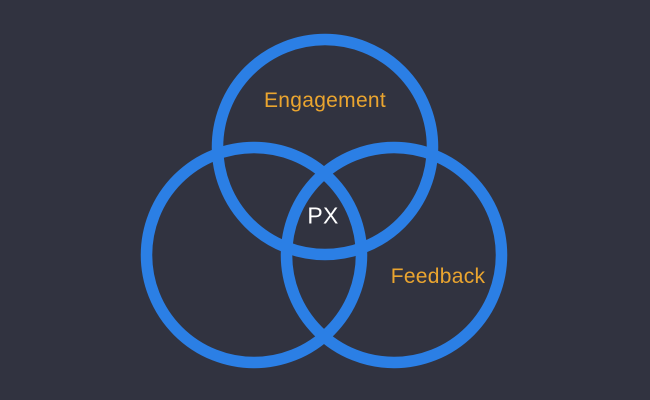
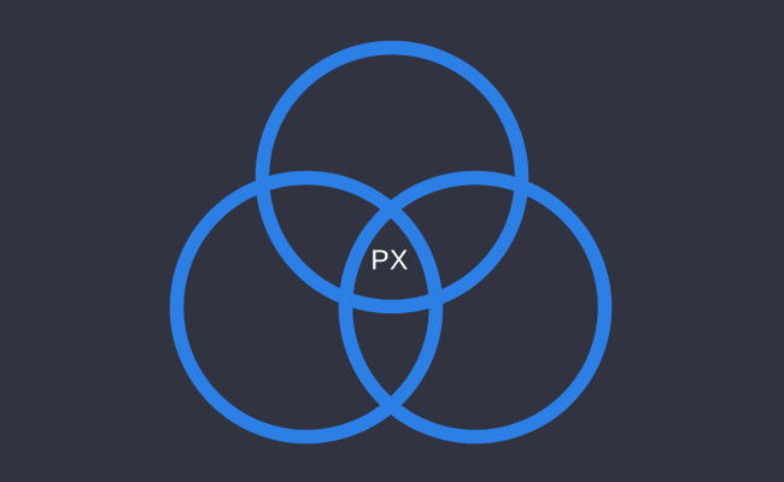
- Engagement
- Feedback
  PX
